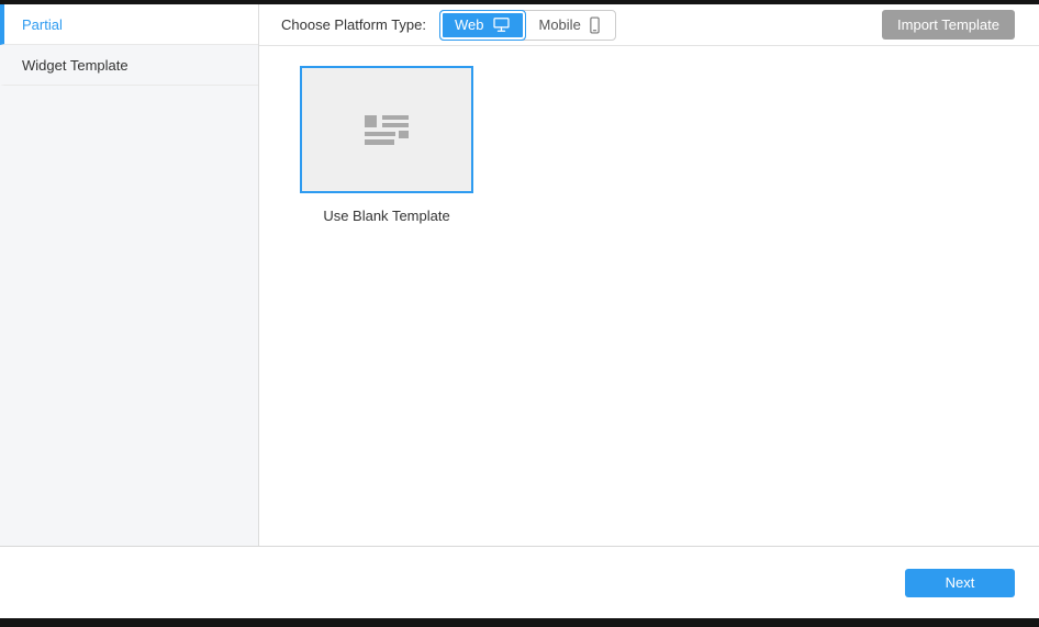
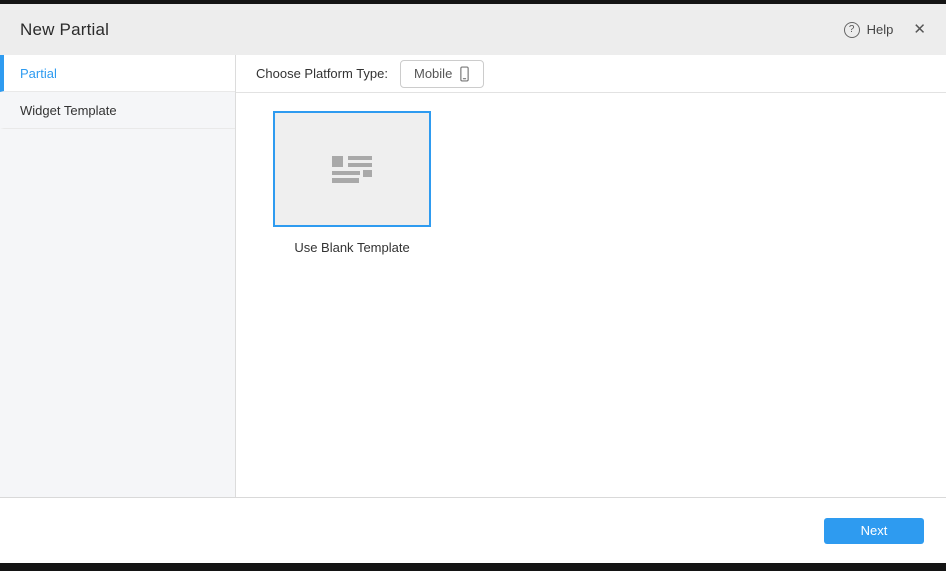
+ New Partial
+ ?
+ Help
+ ✕
  Partial
  Widget Template
  Choose Platform Type:
- Web
  Mobile
- Import Template
  Use Blank Template
  Next
